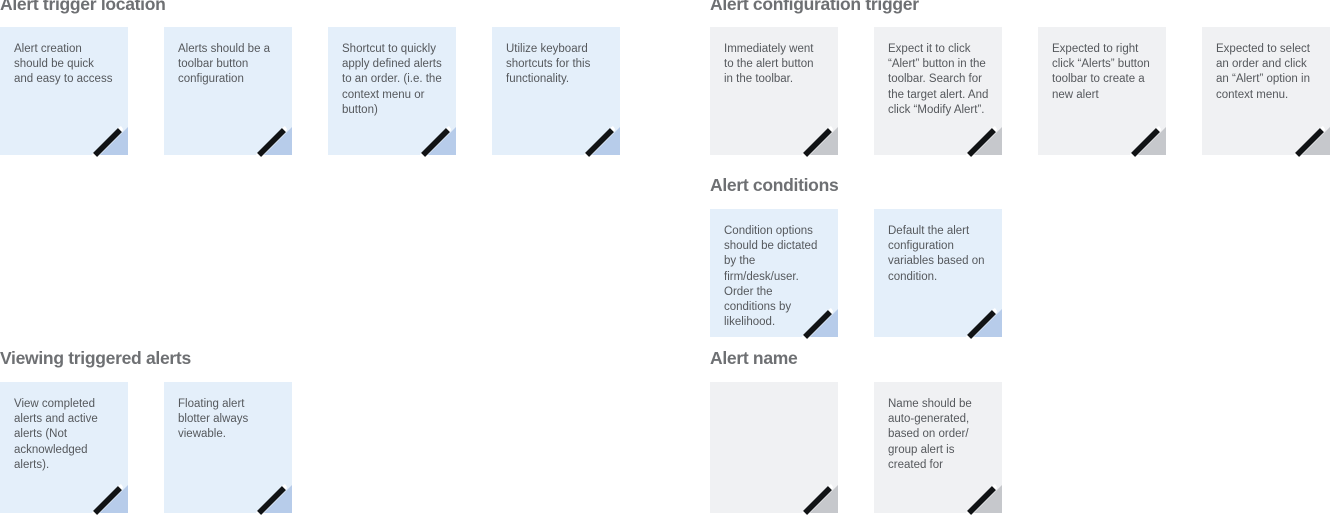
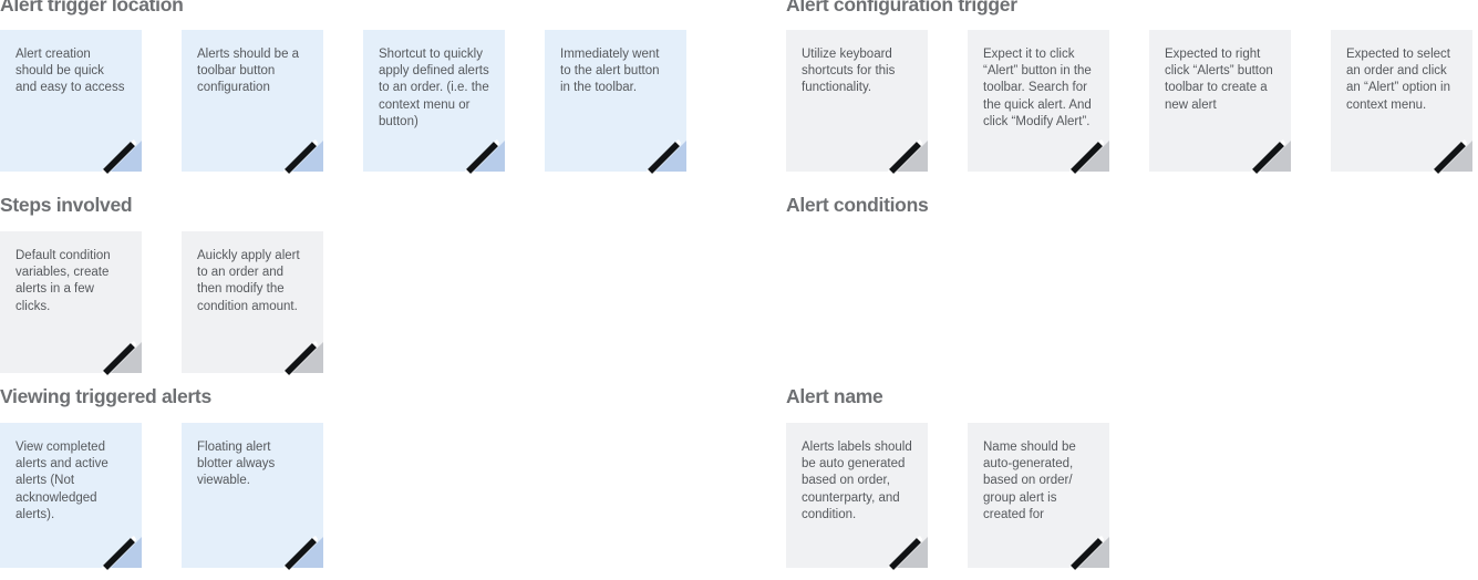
  Alert trigger location
  Alert creation should be quick and easy to access
  Alerts should be a toolbar button configuration
  Shortcut to quickly apply defined alerts to an order. (i.e. the context menu or button)
- Utilize keyboard shortcuts for this functionality.
+ Immediately went to the alert button in the toolbar.
  Alert configuration trigger
- Immediately went to the alert button in the toolbar.
+ Utilize keyboard shortcuts for this functionality.
- Expect it to click “Alert” button in the toolbar. Search for the target alert. And click “Modify Alert”.
+ Expect it to click “Alert” button in the toolbar. Search for the quick alert. And click “Modify Alert”.
  Expected to right click “Alerts” button toolbar to create a new alert
  Expected to select an order and click an “Alert” option in context menu.
+ Steps involved
+ Default condition variables, create alerts in a few clicks.
+ Auickly apply alert to an order and then modify the condition amount.
  Alert conditions
- Condition options should be dictated by the firm/desk/user. Order the conditions by likelihood.
- Default the alert configuration variables based on condition.
  Viewing triggered alerts
  View completed alerts and active alerts (Not acknowledged alerts).
  Floating alert blotter always viewable.
  Alert name
+ Alerts labels should be auto generated based on order, counterparty, and condition.
  Name should be auto-generated, based on order/ group alert is created for
